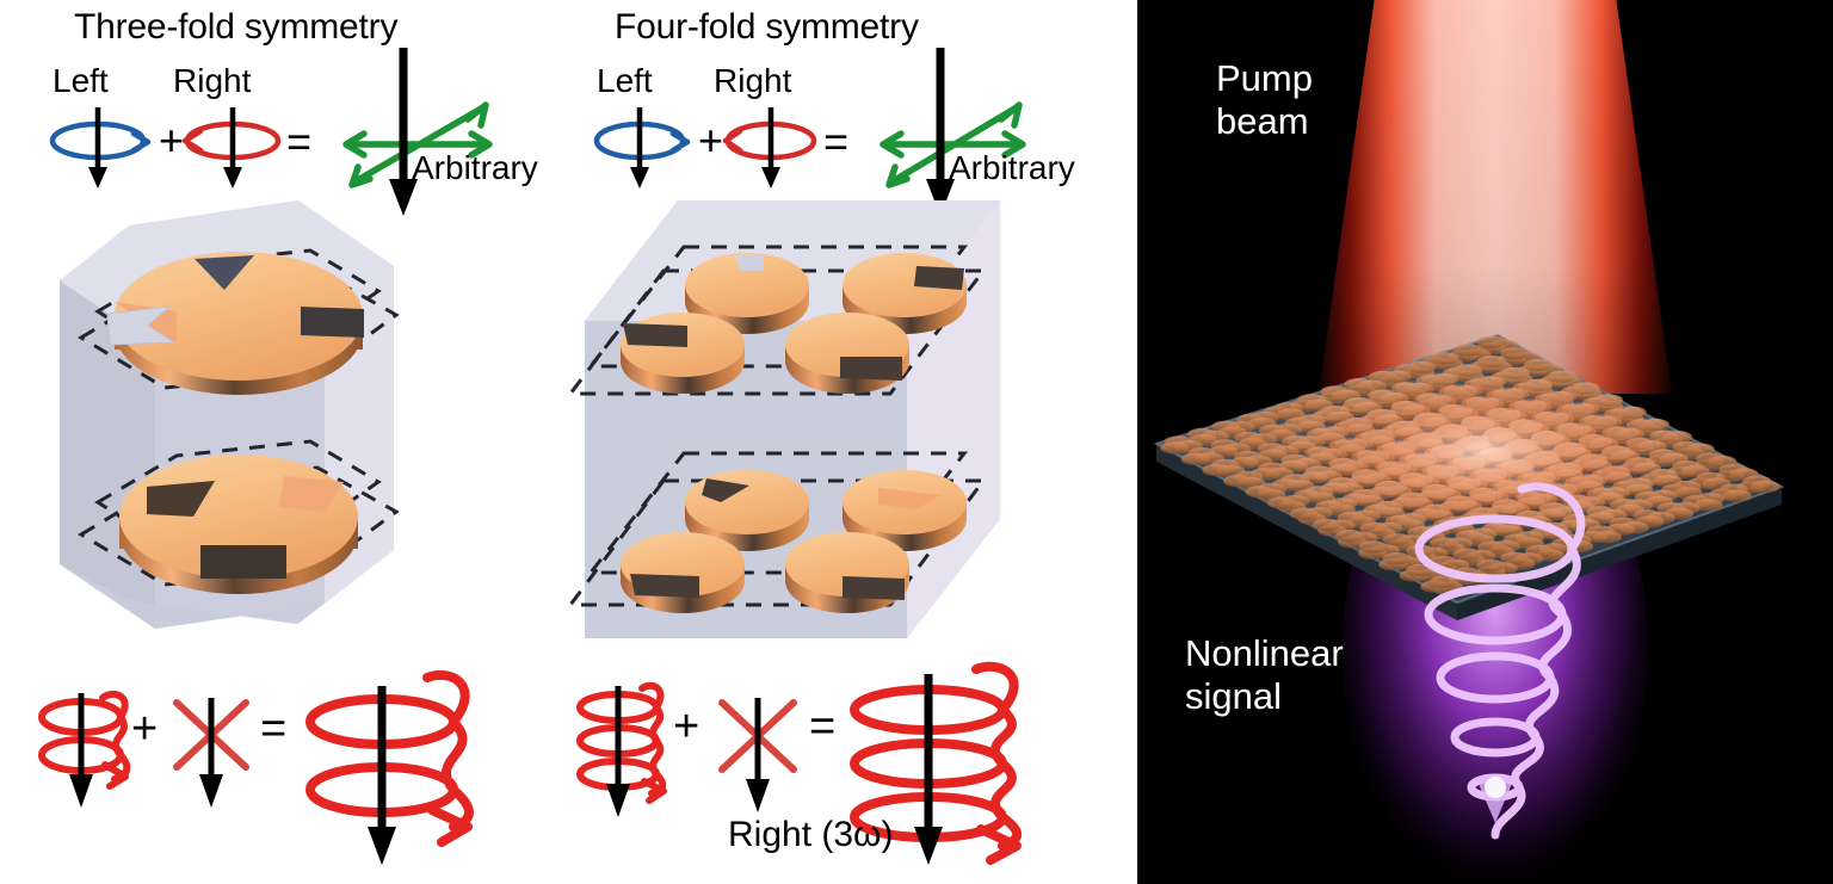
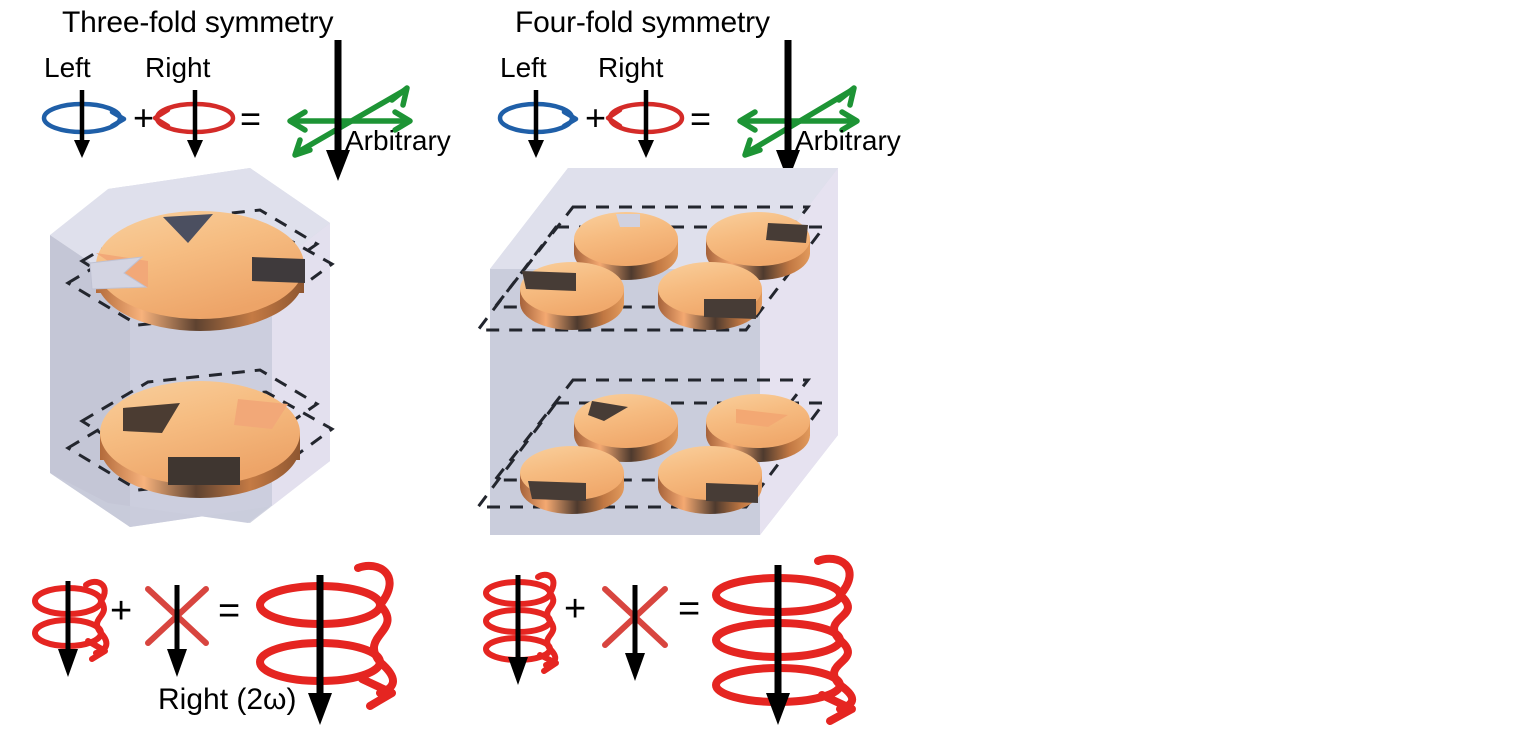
  Three-fold symmetry
  Left
  Right
  +
  =
  Arbitrary
  +
  =
+ Right (2ω)
  Four-fold symmetry
  Left
  Right
  +
  =
  Arbitrary
  +
  =
- Right (3ω)
- Pump
- beam
- Nonlinear
- signal
